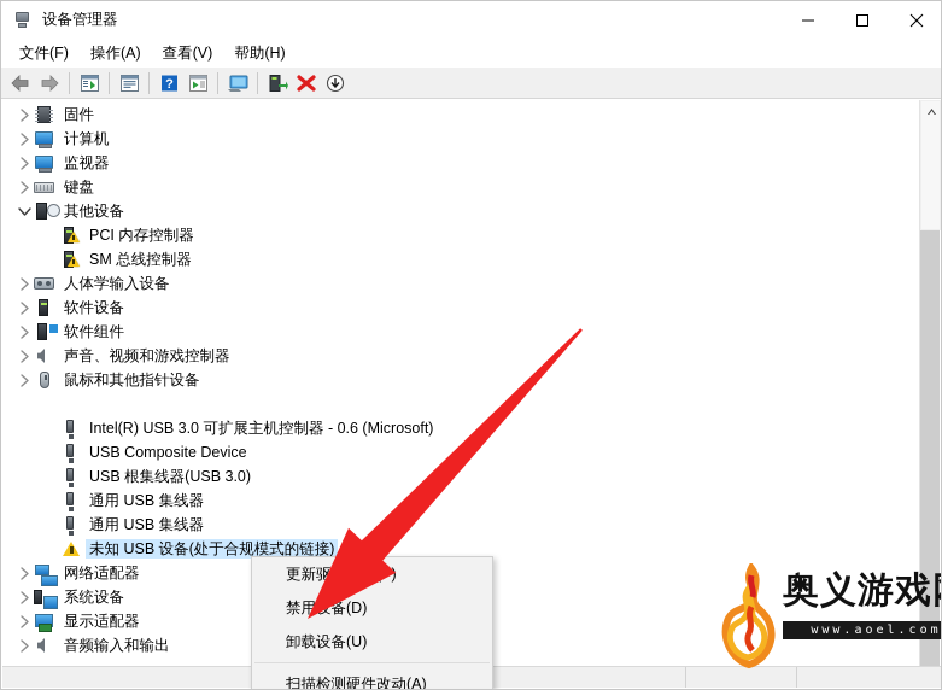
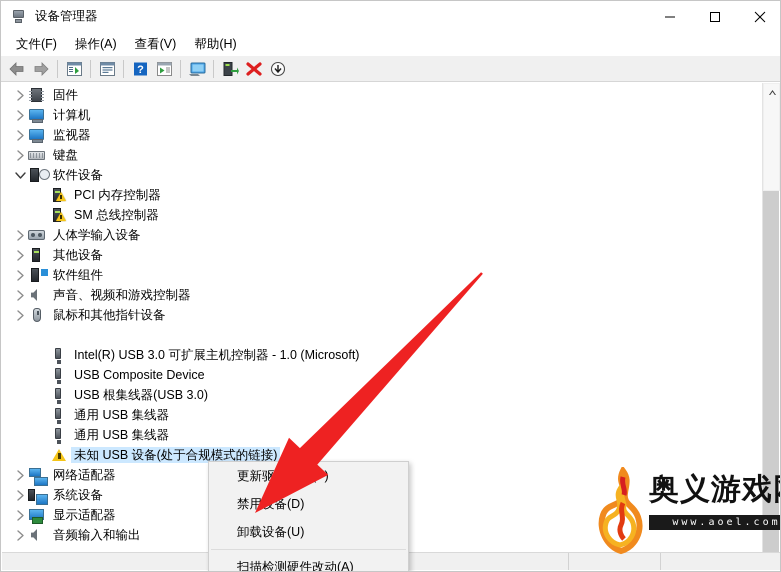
  设备管理器
  文件(F)
  操作(A)
  查看(V)
  帮助(H)
  ?
  固件
  计算机
  监视器
  键盘
- 其他设备
+ 软件设备
  PCI 内存控制器
  SM 总线控制器
  人体学输入设备
- 软件设备
+ 其他设备
  软件组件
  声音、视频和游戏控制器
  鼠标和其他指针设备
- Intel(R) USB 3.0 可扩展主机控制器 - 0.6 (Microsoft)
+ Intel(R) USB 3.0 可扩展主机控制器 - 1.0 (Microsoft)
  USB Composite Device
  USB 根集线器(USB 3.0)
  通用 USB 集线器
  通用 USB 集线器
  未知 USB 设备(处于合规模式的链接)
  网络适配器
  系统设备
  显示适配器
  音频输入和输出
  禁用备(D)
  卸载设备(U)
  扫描检测硬件改动(A)
  奥义游戏
  www.aoel.com
